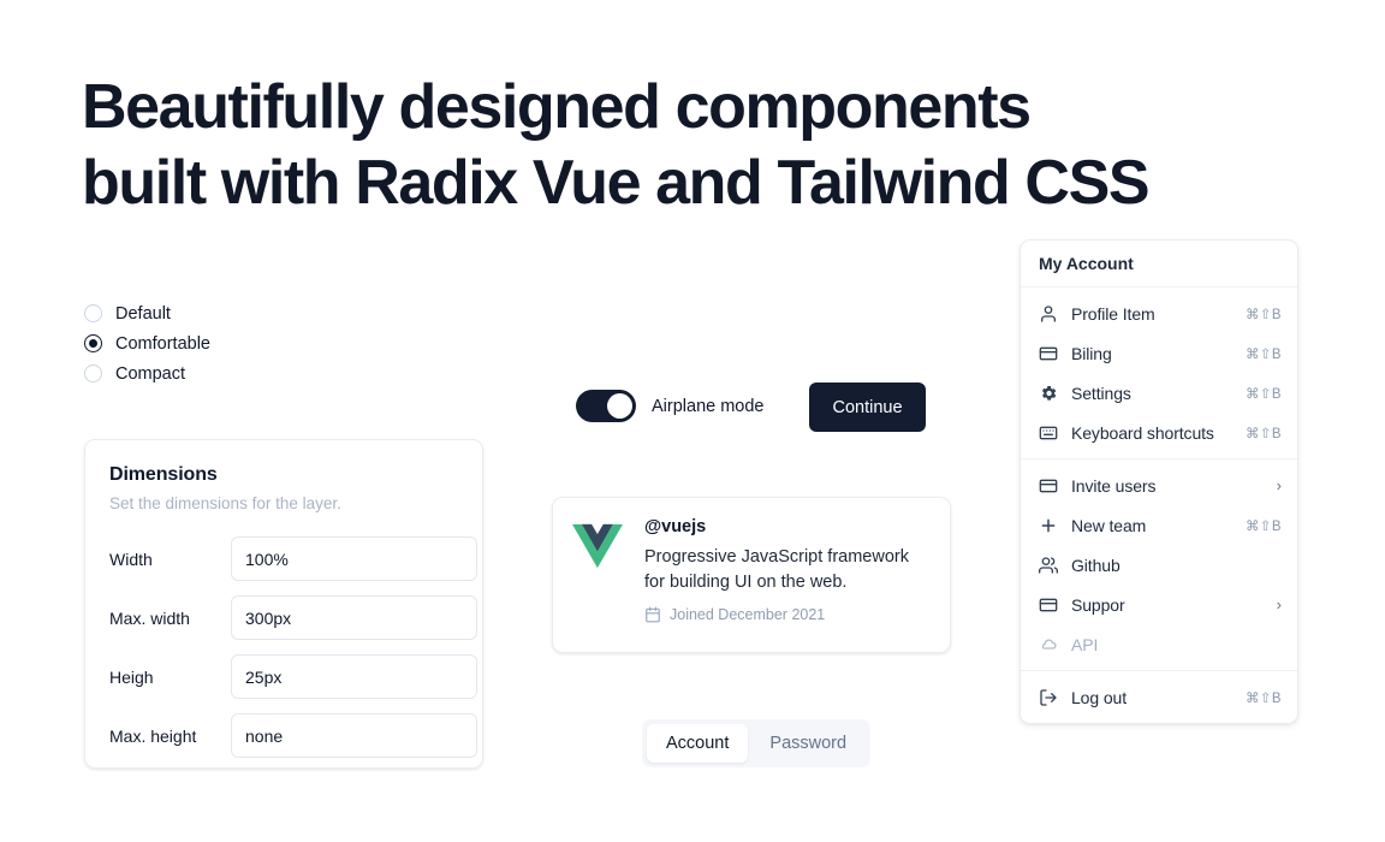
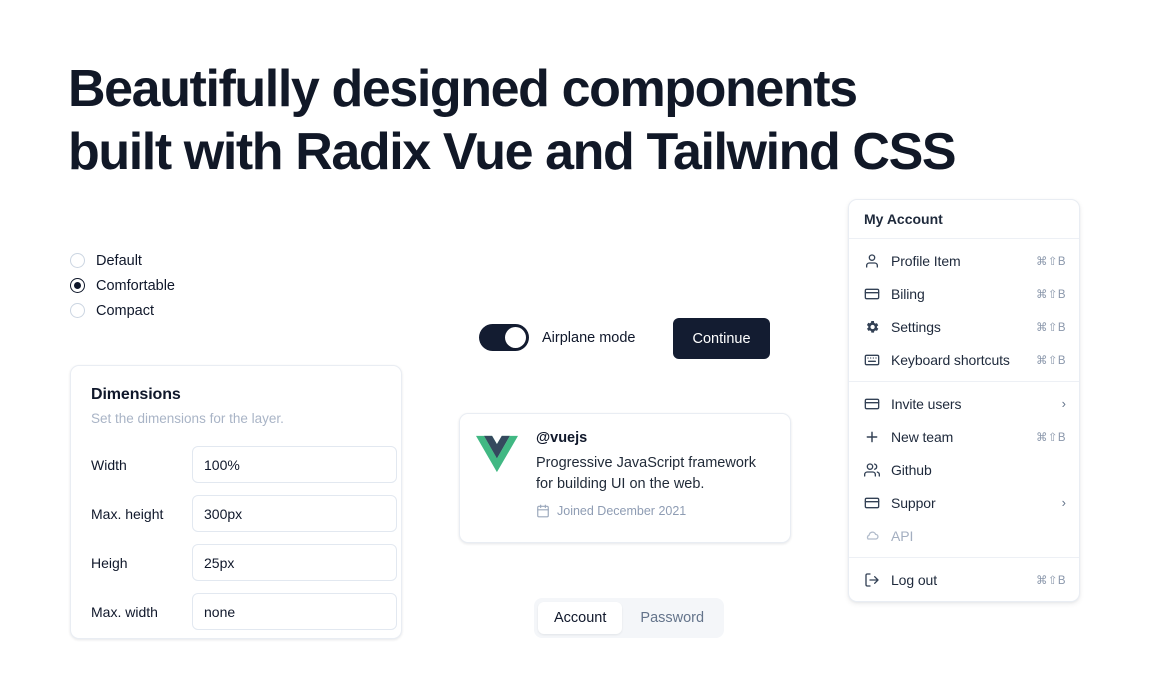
  Beautifully designed components
  built with Radix Vue and Tailwind CSS
  Default
  Comfortable
  Compact
  Dimensions
  Set the dimensions for the layer.
  Width
  100%
- Max. width
+ Max. height
  300px
  Heigh
  25px
- Max. height
+ Max. width
  none
  Airplane mode
  Continue
  @vuejs
  Progressive JavaScript framework for building UI on the web.
  Joined December 2021
  Account
  Password
  My Account
  Profile Item
  ⌘⇧B
  Biling
  ⌘⇧B
  Settings
  ⌘⇧B
  Keyboard shortcuts
  ⌘⇧B
  Invite users
  ›
  New team
  ⌘⇧B
  Github
  Suppor
  ›
  API
  Log out
  ⌘⇧B
